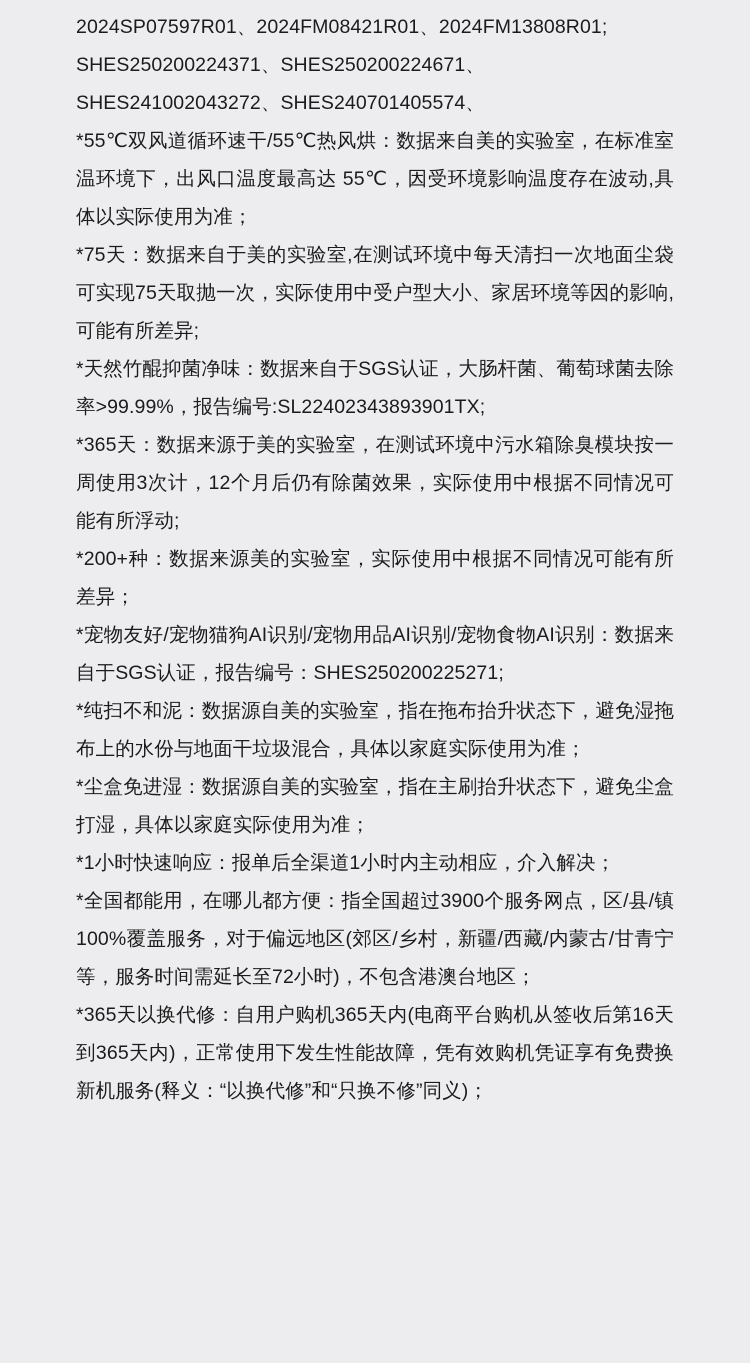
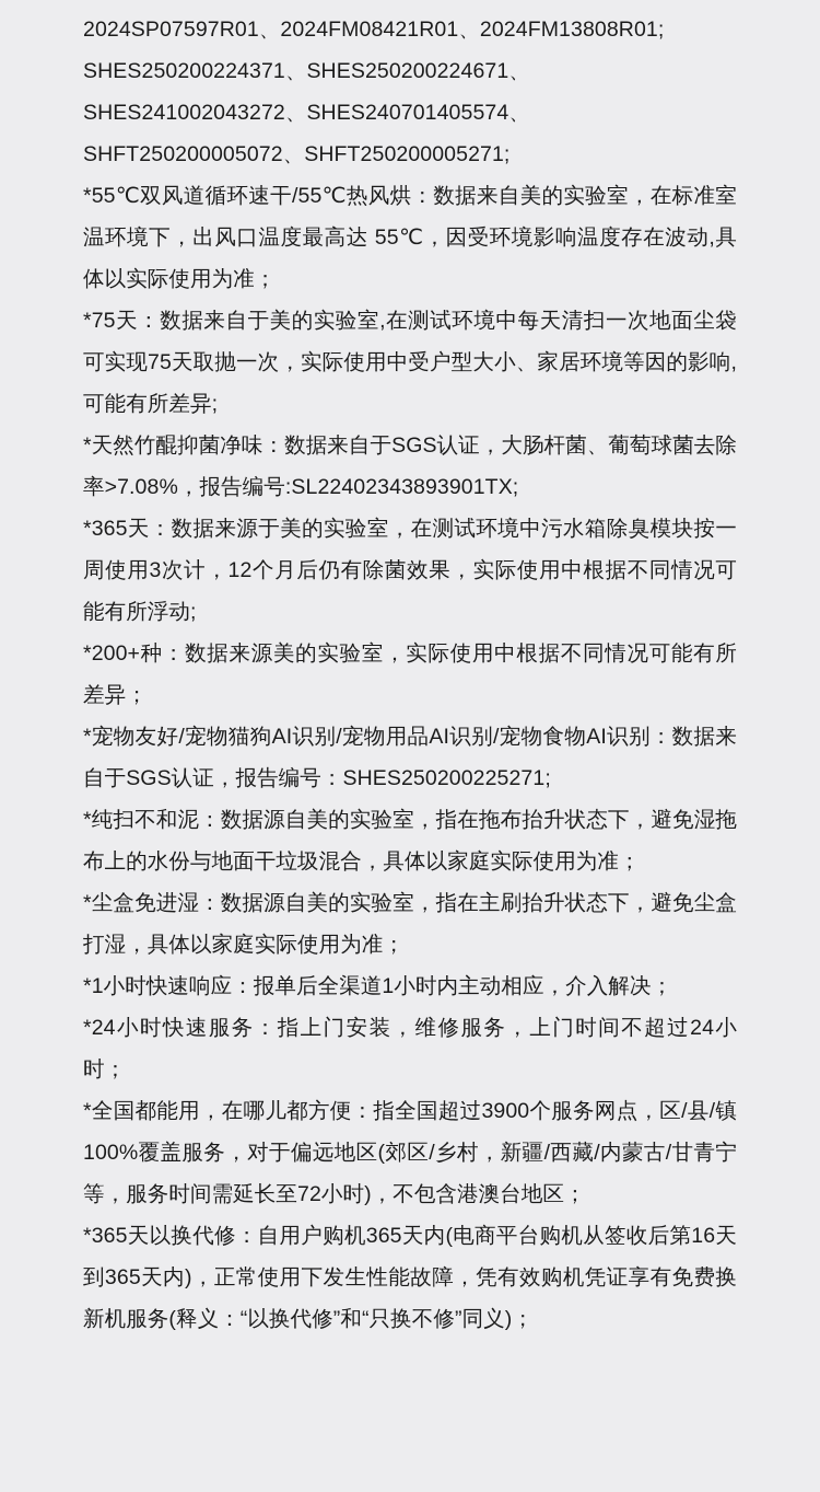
  2024SP07597R01、2024FM08421R01、2024FM13808R01;
  SHES250200224371、SHES250200224671、
  SHES241002043272、SHES240701405574、
+ SHFT250200005072、SHFT250200005271;
  *55℃双风道循环速干/55℃热风烘：数据来自美的实验室，在标准室温环境下，出风口温度最高达 55℃，因受环境影响温度存在波动,具体以实际使用为准；
  *75天：数据来自于美的实验室,在测试环境中每天清扫一次地面尘袋可实现75天取抛一次，实际使用中受户型大小、家居环境等因的影响,可能有所差异;
- *天然竹醌抑菌净味：数据来自于SGS认证，大肠杆菌、葡萄球菌去除率>99.99%，报告编号:SL22402343893901TX;
+ *天然竹醌抑菌净味：数据来自于SGS认证，大肠杆菌、葡萄球菌去除率>7.08%，报告编号:SL22402343893901TX;
  *365天：数据来源于美的实验室，在测试环境中污水箱除臭模块按一周使用3次计，12个月后仍有除菌效果，实际使用中根据不同情况可能有所浮动;
  *200+种：数据来源美的实验室，实际使用中根据不同情况可能有所差异；
  *宠物友好/宠物猫狗AI识别/宠物用品AI识别/宠物食物AI识别：数据来自于SGS认证，报告编号：SHES250200225271;
  *纯扫不和泥：数据源自美的实验室，指在拖布抬升状态下，避免湿拖布上的水份与地面干垃圾混合，具体以家庭实际使用为准；
  *尘盒免进湿：数据源自美的实验室，指在主刷抬升状态下，避免尘盒打湿，具体以家庭实际使用为准；
  *1小时快速响应：报单后全渠道1小时内主动相应，介入解决；
+ *24小时快速服务：指上门安装，维修服务，上门时间不超过24小时；
  *全国都能用，在哪儿都方便：指全国超过3900个服务网点，区/县/镇100%覆盖服务，对于偏远地区(郊区/乡村，新疆/西藏/内蒙古/甘青宁等，服务时间需延长至72小时)，不包含港澳台地区；
  *365天以换代修：自用户购机365天内(电商平台购机从签收后第16天到365天内)，正常使用下发生性能故障，凭有效购机凭证享有免费换新机服务(释义：“以换代修”和“只换不修”同义)；
